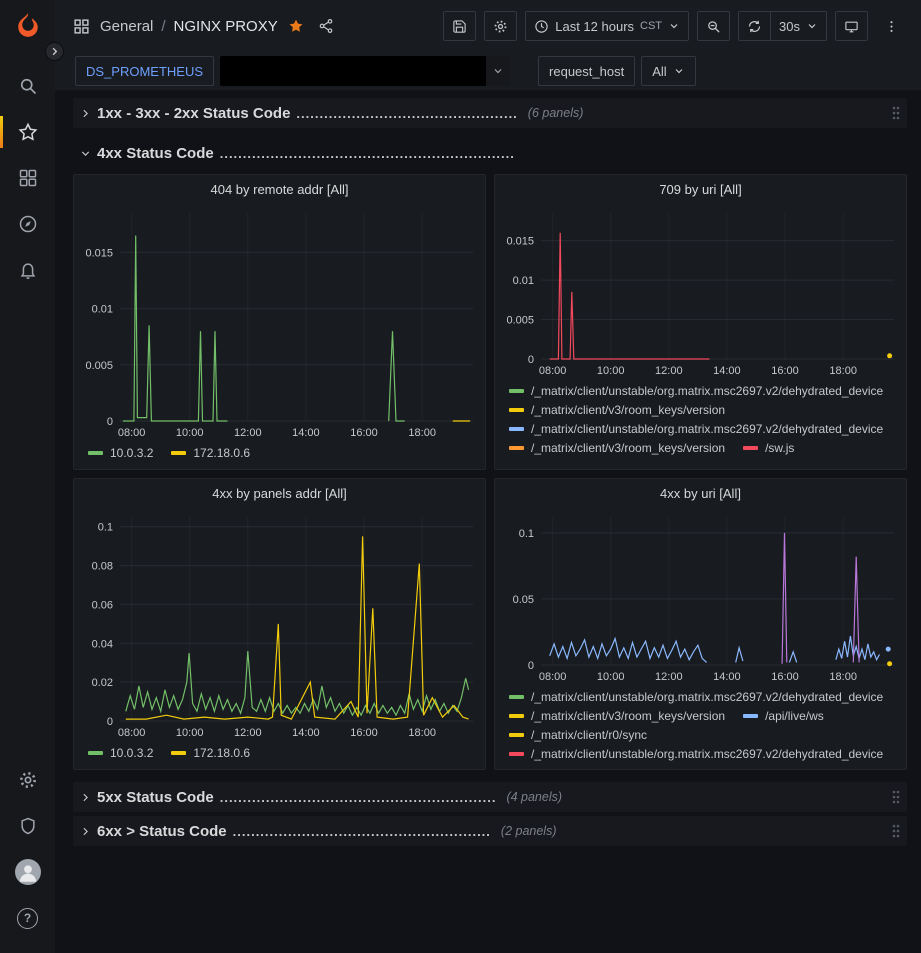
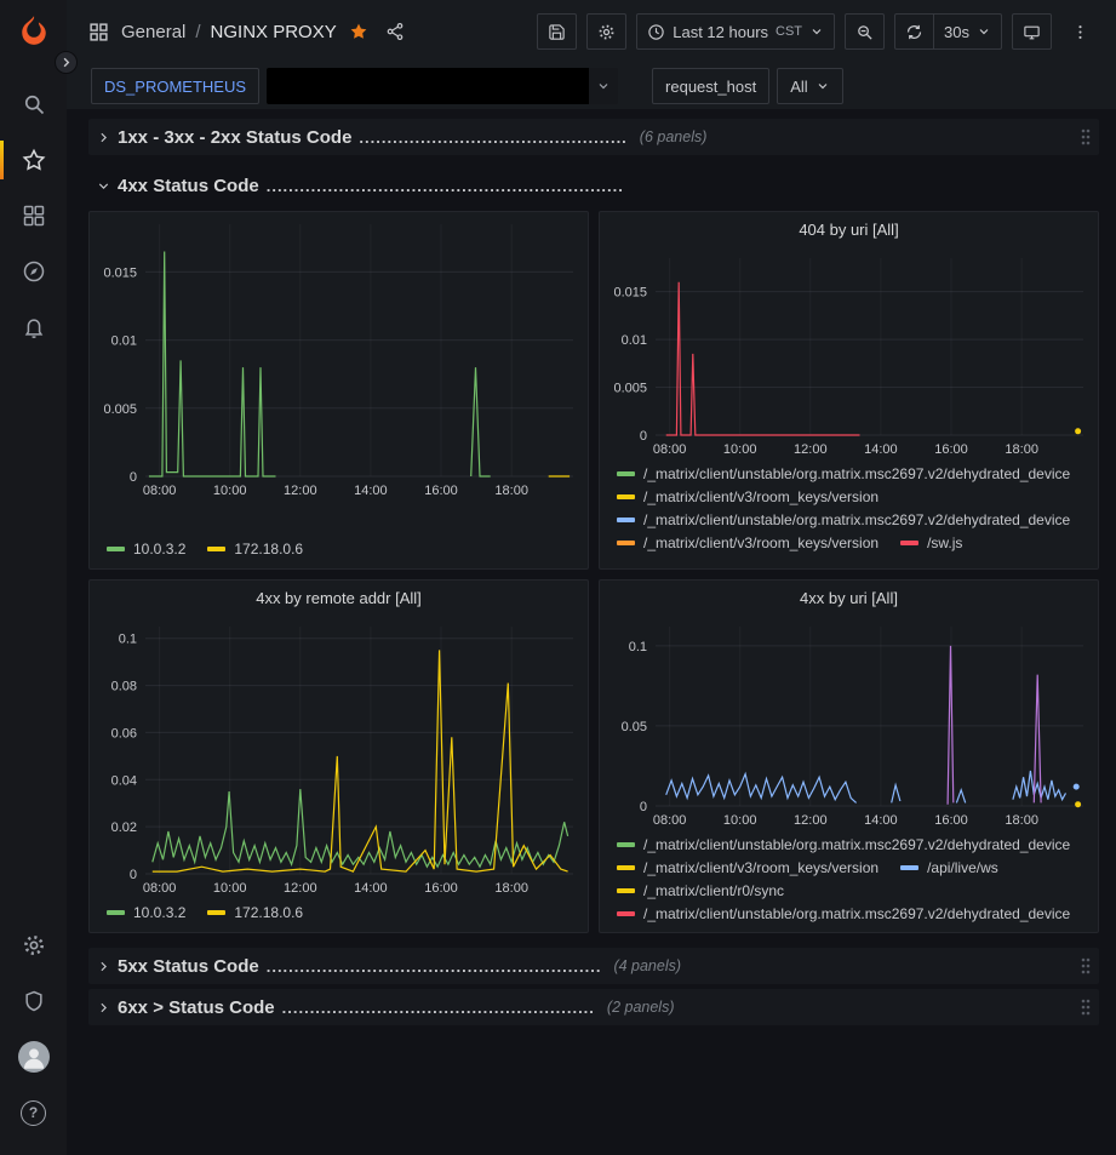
  ?
  General
  /
  NGINX PROXY
  Last 12 hours
  CST
  30s
  DS_PROMETHEUS
  request_host
  All
  1xx - 3xx - 2xx Status Code
  ................................................
  (6 panels)
  4xx Status Code
  ................................................................
- 404 by remote addr [All]
  0
  0.005
  0.01
  0.015
  08:00
  10:00
  12:00
  14:00
  16:00
  18:00
  10.0.3.2
  172.18.0.6
- 709 by uri [All]
+ 404 by uri [All]
  0
  0.005
  0.01
  0.015
  08:00
  10:00
  12:00
  14:00
  16:00
  18:00
  /_matrix/client/unstable/org.matrix.msc2697.v2/dehydrated_device
  /_matrix/client/v3/room_keys/version
  /_matrix/client/unstable/org.matrix.msc2697.v2/dehydrated_device
  /_matrix/client/v3/room_keys/version
  /sw.js
- 4xx by panels addr [All]
+ 4xx by remote addr [All]
  0
  0.02
  0.04
  0.06
  0.08
  0.1
  08:00
  10:00
  12:00
  14:00
  16:00
  18:00
  10.0.3.2
  172.18.0.6
  4xx by uri [All]
  0
  0.05
  0.1
  08:00
  10:00
  12:00
  14:00
  16:00
  18:00
  /_matrix/client/unstable/org.matrix.msc2697.v2/dehydrated_device
  /_matrix/client/v3/room_keys/version
  /api/live/ws
  /_matrix/client/r0/sync
  /_matrix/client/unstable/org.matrix.msc2697.v2/dehydrated_device
  5xx Status Code
  ............................................................
  (4 panels)
  6xx > Status Code
  ........................................................
  (2 panels)
